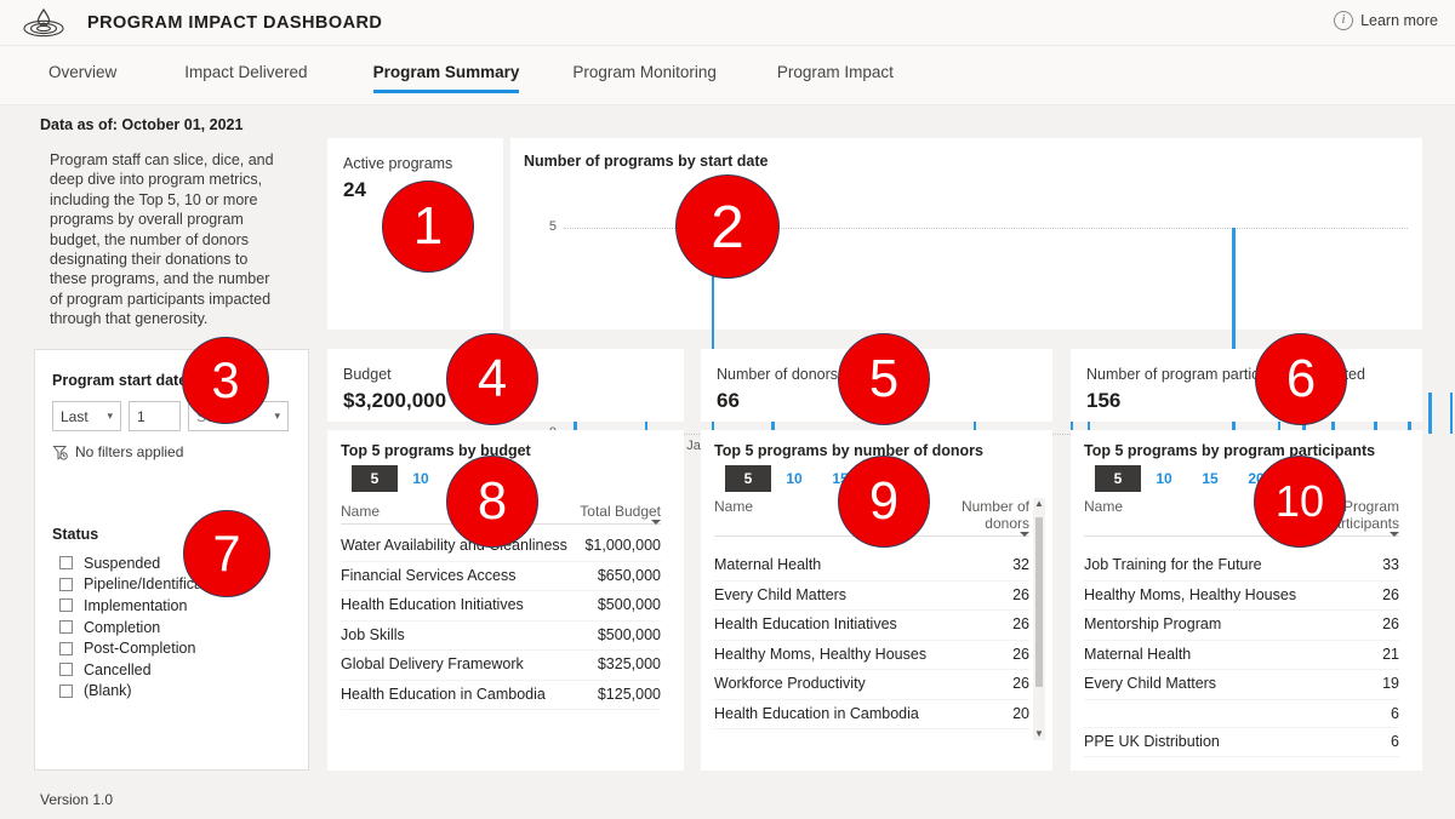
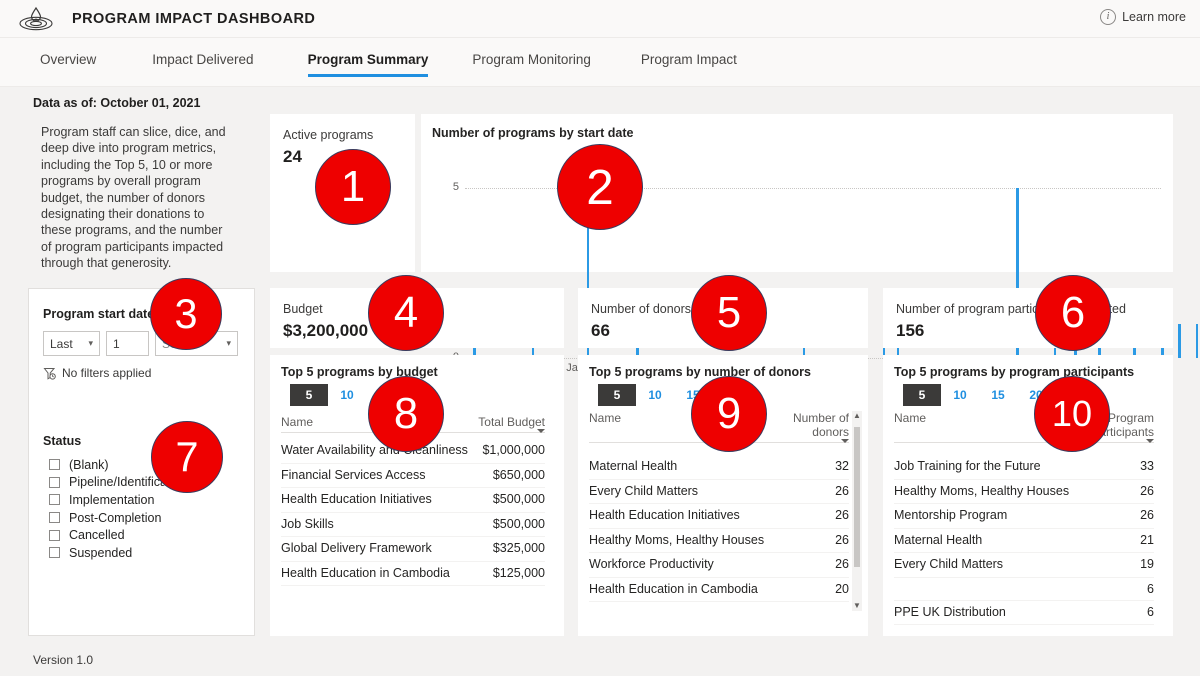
  PROGRAM IMPACT DASHBOARD
  i
  Learn more
  Overview
  Impact Delivered
  Program Summary
  Program Monitoring
  Program Impact
  Data as of: October 01, 2021
  Program staff can slice, dice, and deep dive into program metrics, including the Top 5, 10 or more programs by overall program budget, the number of donors designating their donations to these programs, and the number of program participants impacted through that generosity.
  Program start dat
  Last
  ▾
  1
  ▾
  No filters applied
  Status
- Suspended
+ (Blank)
  Pipeline/Identific
  Implementation
- Completion
  Post-Completion
  Cancelled
- (Blank)
+ Suspended
  Active programs
  24
  Number of programs by start date
  5
  Budget
  $3,200,000
  Top 5 programs by budget
  5
  10
  Name
  Total Budget
  Water Availability aneanliness
  $1,000,000
  Financial Services Access
  $650,000
  Health Education Initiatives
  $500,000
  Job Skills
  $500,000
  Global Delivery Framework
  $325,000
  Health Education in Cambodia
  $125,000
  Number of donors
  66
  Top 5 programs by number of donors
  5
  10
  Name
  Number of donors
  Maternal Health
  32
  Every Child Matters
  26
  Health Education Initiatives
  26
  Healthy Moms, Healthy Houses
  26
  Workforce Productivity
  26
  Health Education in Cambodia
  20
  ▲
  ▼
  156
  Top 5 programs by program participants
  5
  10
  15
  Name
  Program rticipants
  Job Training for the Future
  33
  Healthy Moms, Healthy Houses
  26
  Mentorship Program
  26
  Maternal Health
  21
  Every Child Matters
  19
  6
  PPE UK Distribution
  6
  Version 1.0
  1
  2
  3
  4
  5
  6
  7
  8
  9
  10
